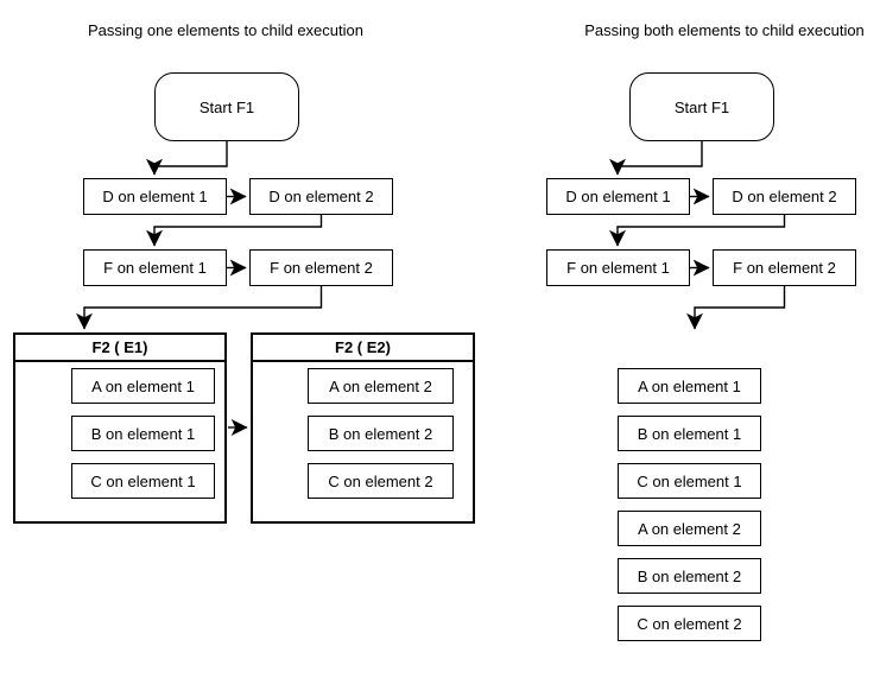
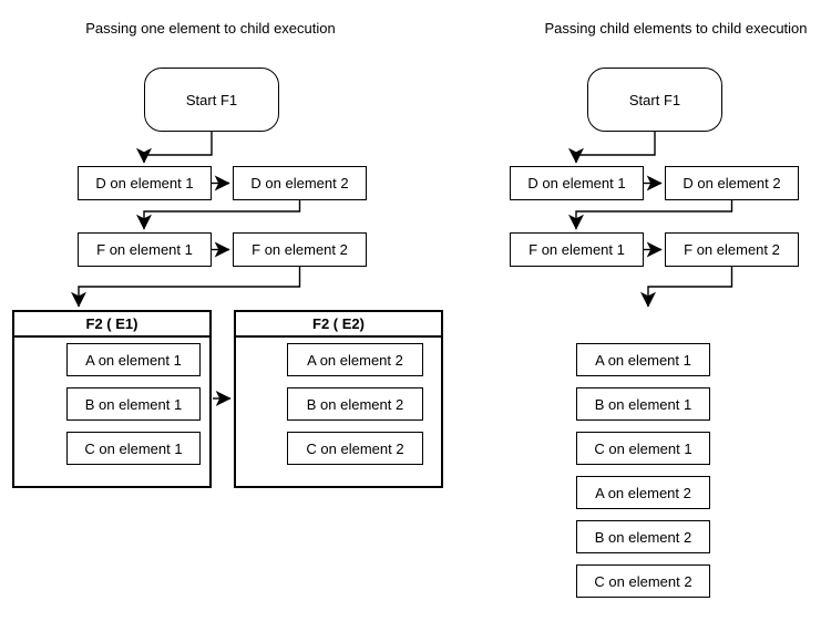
- Passing one elements to child execution
+ Passing one element to child execution
  Start F1
  D on element 1
  D on element 2
  F on element 1
  F on element 2
  F2 ( E1)
  A on element 1
  B on element 1
  C on element 1
  F2 ( E2)
  A on element 2
  B on element 2
  C on element 2
- Passing both elements to child execution
+ Passing child elements to child execution
  Start F1
  D on element 1
  D on element 2
  F on element 1
  F on element 2
  A on element 1
  B on element 1
  C on element 1
  A on element 2
  B on element 2
  C on element 2
